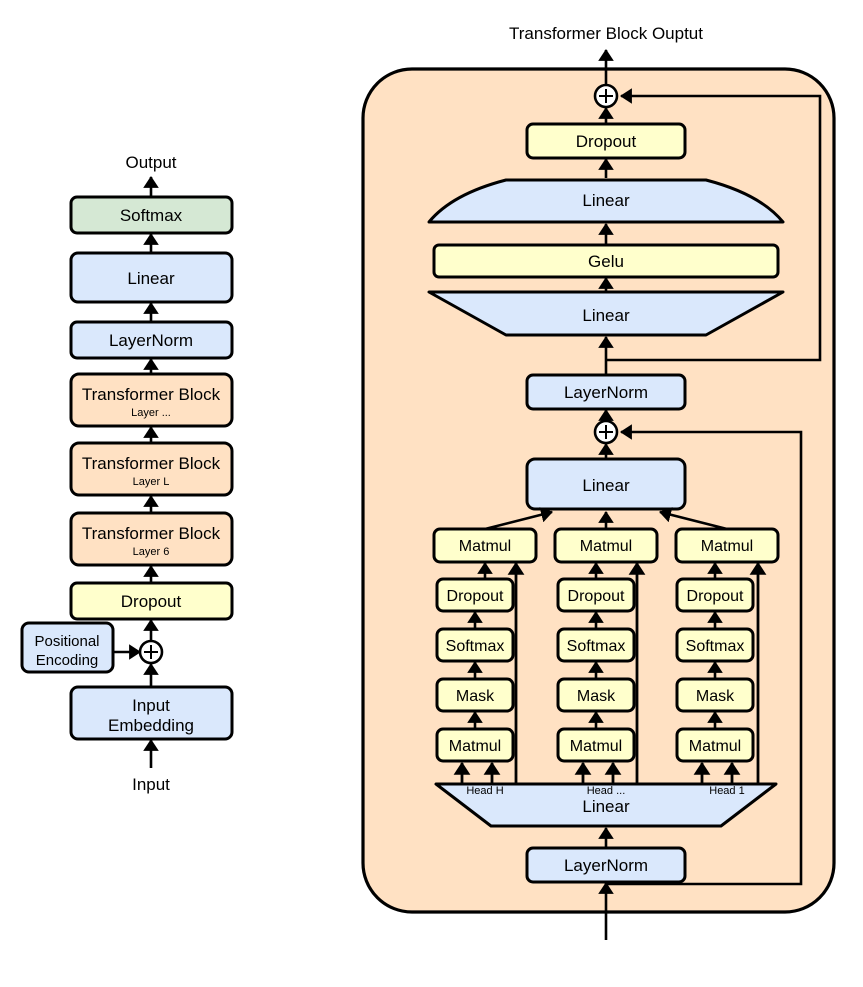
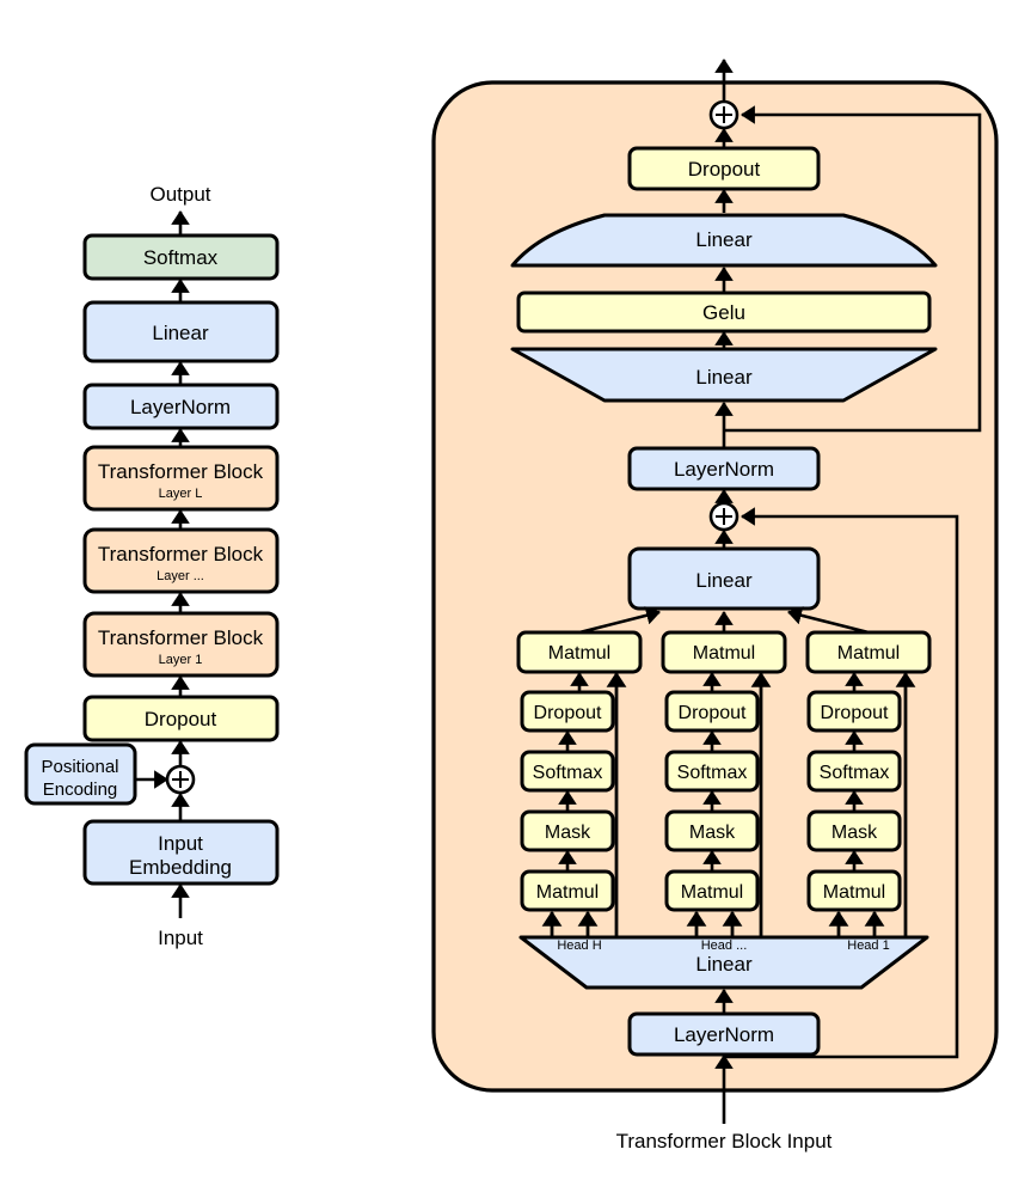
  Output
  Softmax
  Linear
  LayerNorm
  Transformer Block
- Layer ...
+ Layer L
  Transformer Block
- Layer L
+ Layer ...
  Transformer Block
- Layer 6
+ Layer 1
  Dropout
  Positional
  Encoding
  Input
  Embedding
  Input
- Transformer Block Ouptut
  Dropout
  Linear
  Gelu
  Linear
  LayerNorm
  Linear
  Matmul
  Dropout
  Softmax
  Mask
  Matmul
  Matmul
  Dropout
  Softmax
  Mask
  Matmul
  Matmul
  Dropout
  Softmax
  Mask
  Matmul
  Linear
  Head H
  Head ...
  Head 1
  LayerNorm
+ Transformer Block Input
